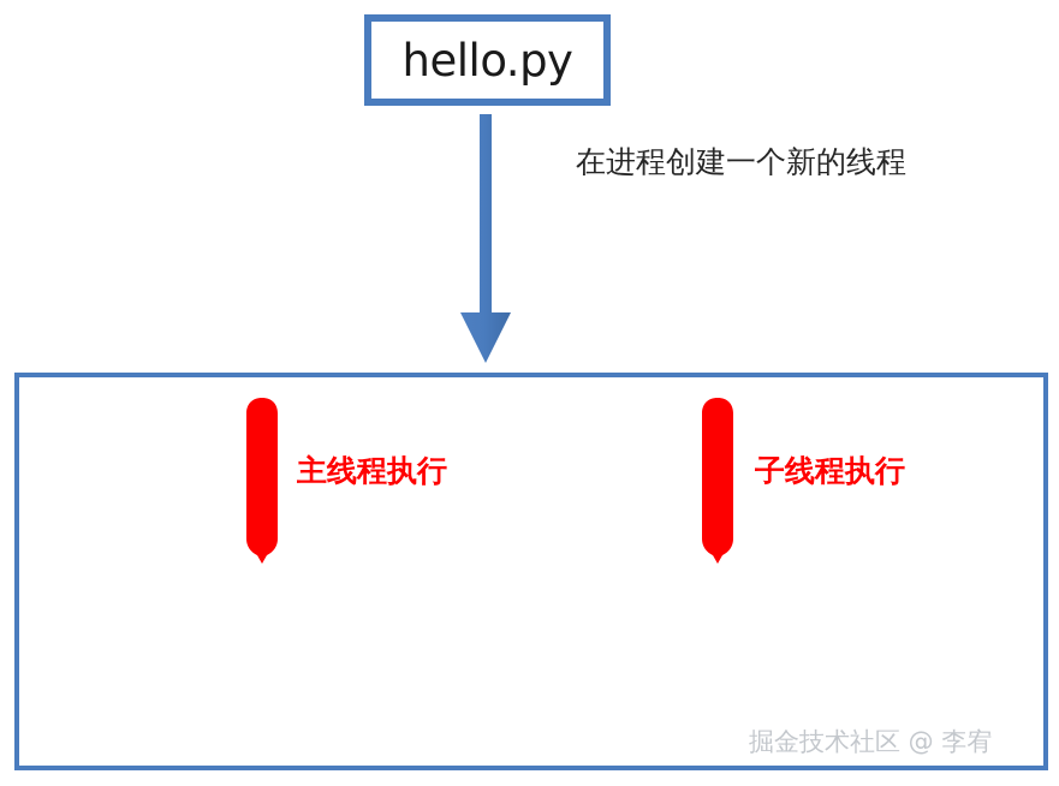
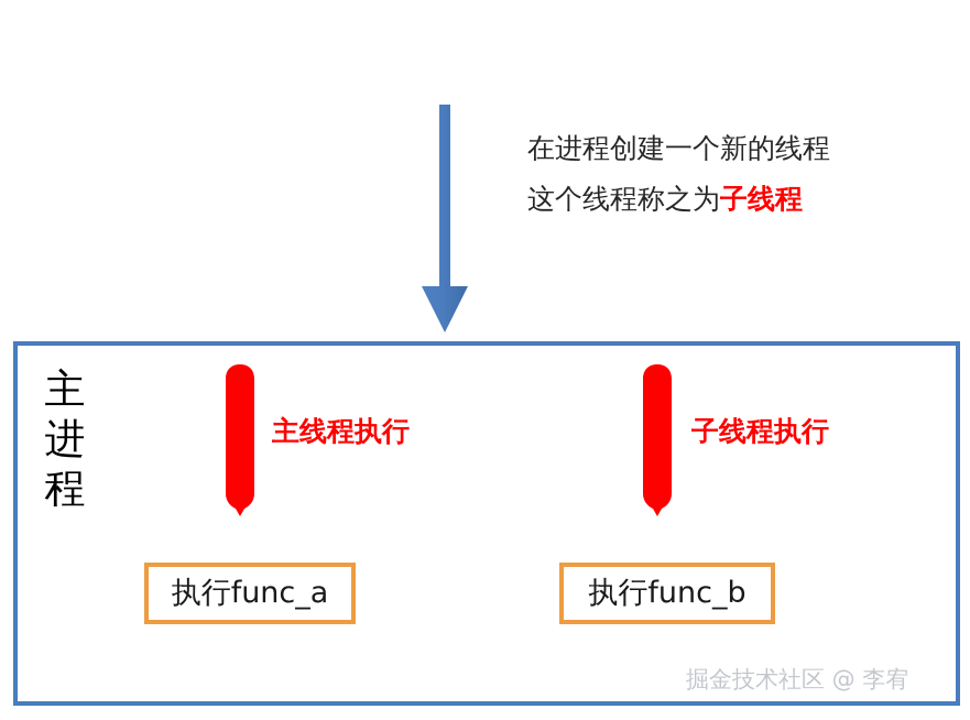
- hello.py
  在进程创建一个新的线程
+ 这个线程称之为子线程
+ 主
+ 进
+ 程
  主线程执行
  子线程执行
+ 执行func_a
+ 执行func_b
  掘金技术社区 @ 李宥
